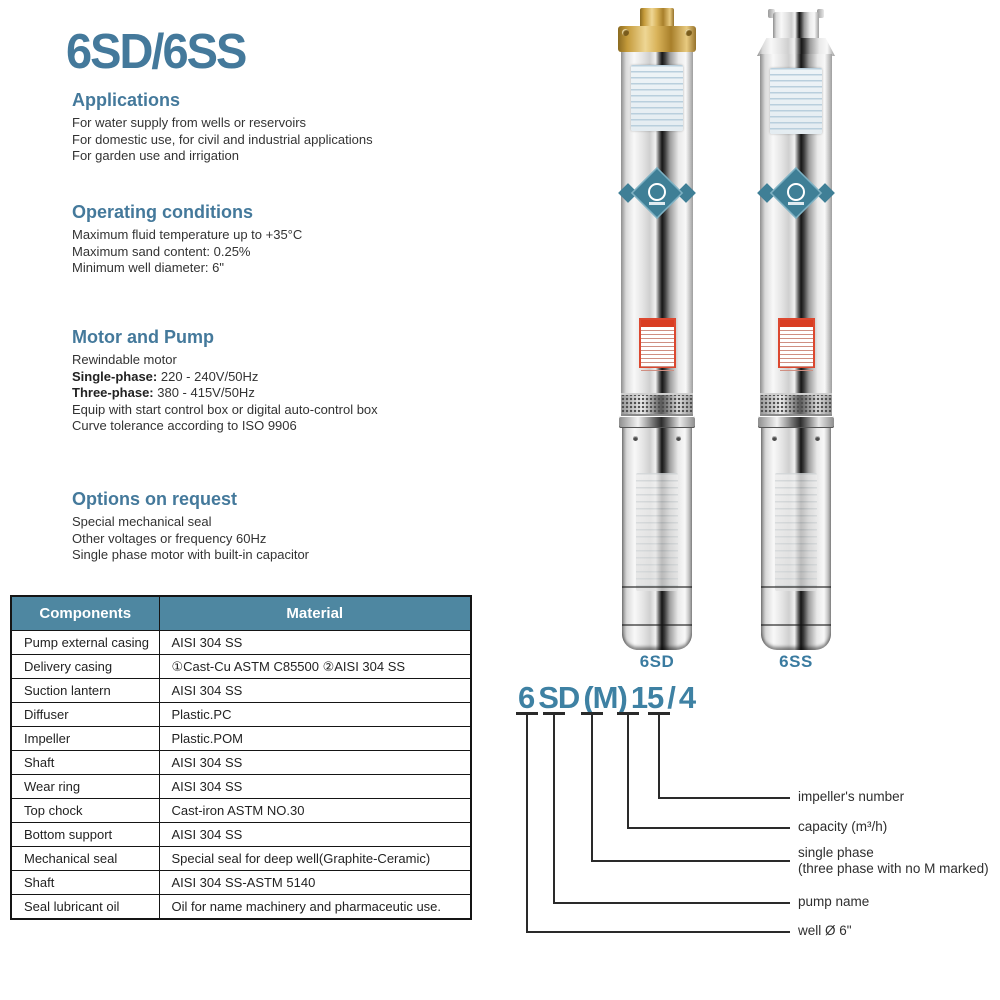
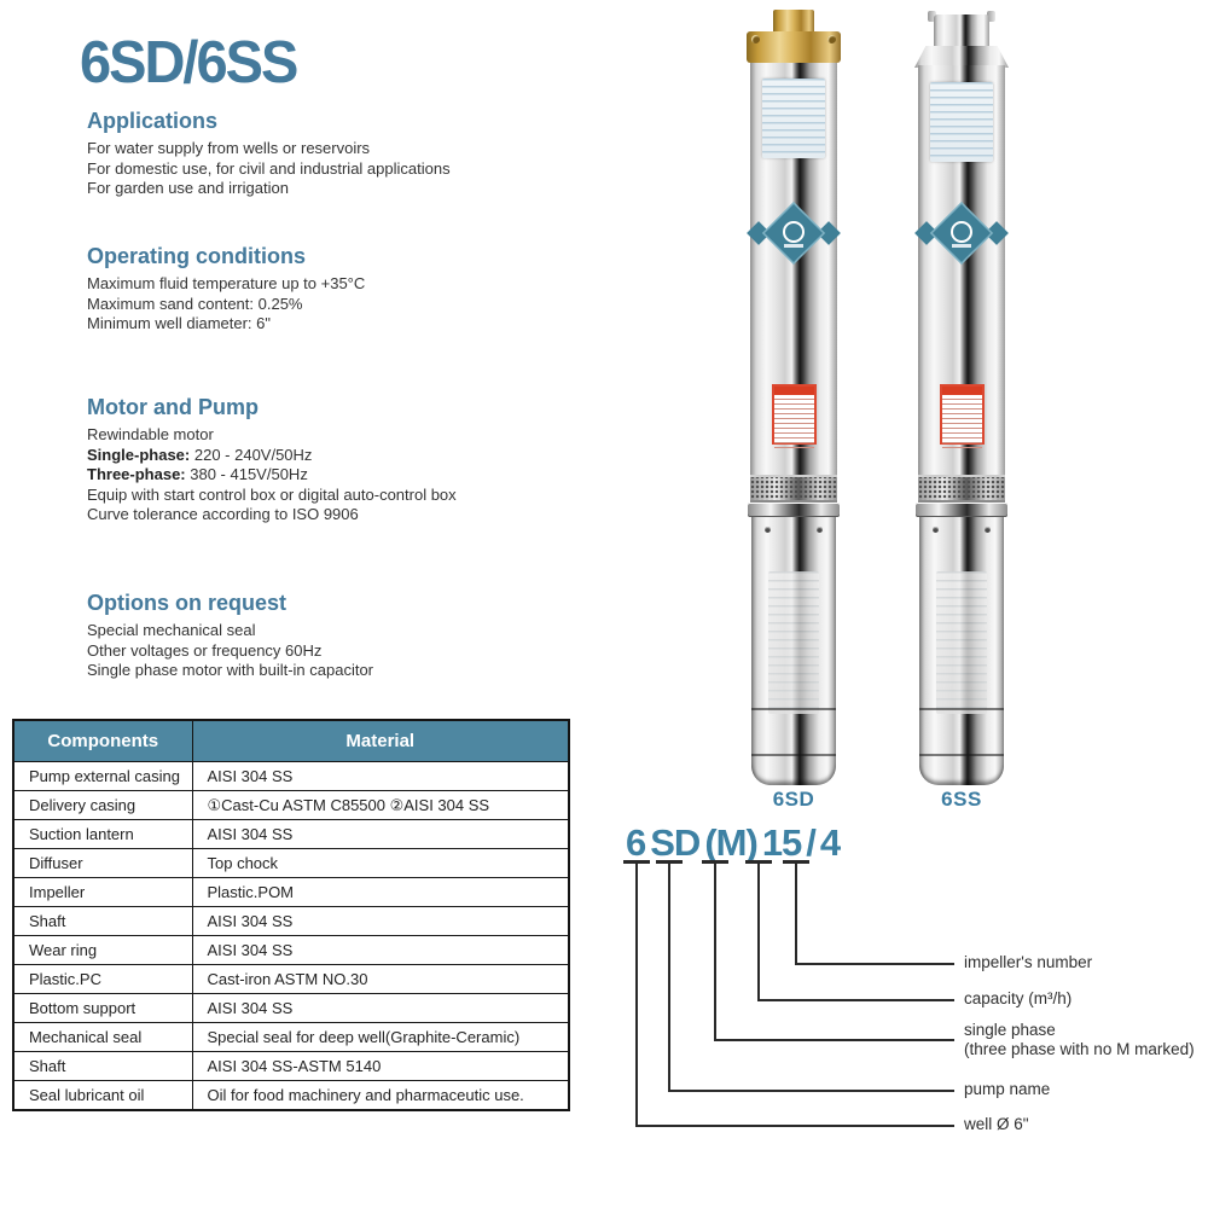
  6SD/6SS
  Applications
  For water supply from wells or reservoirs
  For domestic use, for civil and industrial applications
  For garden use and irrigation
  Operating conditions
  Maximum fluid temperature up to +35°C
  Maximum sand content: 0.25%
  Minimum well diameter: 6"
  Motor and Pump
  Rewindable motor
  Single-phase: 220 - 240V/50Hz
  Three-phase: 380 - 415V/50Hz
  Equip with start control box or digital auto-control box
  Curve tolerance according to ISO 9906
  Options on request
  Special mechanical seal
  Other voltages or frequency 60Hz
  Single phase motor with built-in capacitor
  Components	Material
  Pump external casing	AISI 304 SS
  Delivery casing	①Cast-Cu ASTM C85500 ②AISI 304 SS
  Suction lantern	AISI 304 SS
- Diffuser	Plastic.PC
+ Diffuser	Top chock
  Impeller	Plastic.POM
  Shaft	AISI 304 SS
  Wear ring	AISI 304 SS
- Top chock	Cast-iron ASTM NO.30
+ Plastic.PC	Cast-iron ASTM NO.30
  Bottom support	AISI 304 SS
  Mechanical seal	Special seal for deep well(Graphite-Ceramic)
  Shaft	AISI 304 SS-ASTM 5140
- Seal lubricant oil	Oil for name machinery and pharmaceutic use.
+ Seal lubricant oil	Oil for food machinery and pharmaceutic use.
  6SD
  6SS
  6
  SD
  (M)
  15
  /
  4
  impeller's number
  capacity (m³/h)
  single phase
  (three phase with no M marked)
  pump name
  well Ø 6"
